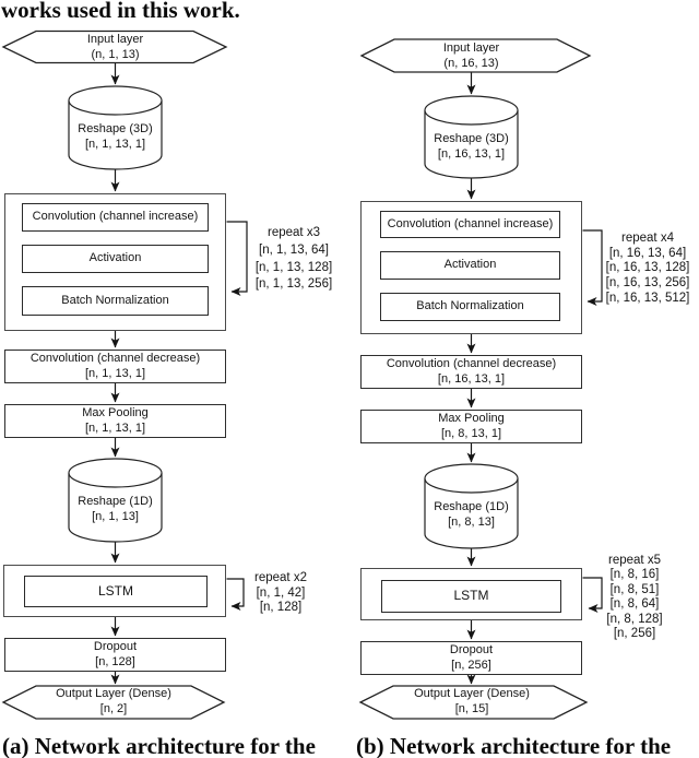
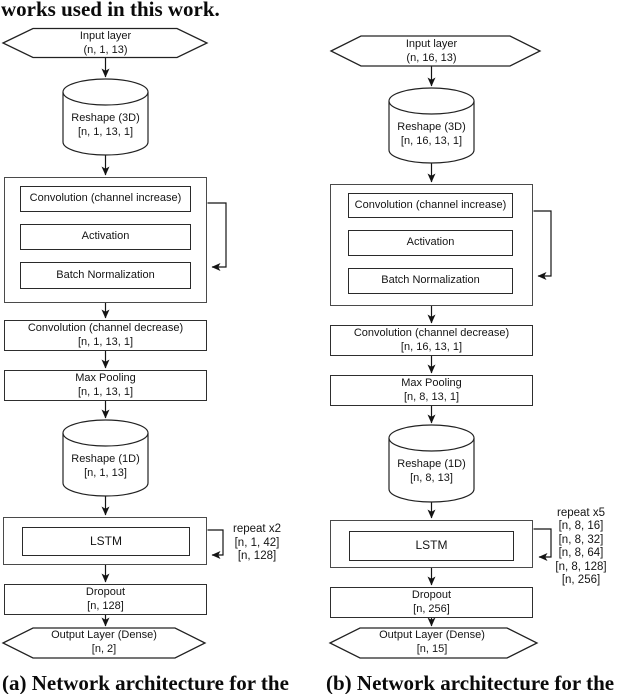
  works used in this work.
  Input layer
  (n, 1, 13)
  Reshape (3D)
  [n, 1, 13, 1]
  Convolution (channel increase)
  Activation
  Batch Normalization
- repeat x3
- [n, 1, 13, 64]
- [n, 1, 13, 128]
- [n, 1, 13, 256]
  Convolution (channel decrease)
  [n, 1, 13, 1]
  Max Pooling
  [n, 1, 13, 1]
  Reshape (1D)
  [n, 1, 13]
  LSTM
  repeat x2
  [n, 1, 42]
  [n, 128]
  Dropout
  [n, 128]
  Output Layer (Dense)
  [n, 2]
  Input layer
  (n, 16, 13)
  Reshape (3D)
  [n, 16, 13, 1]
  Convolution (channel increase)
  Activation
  Batch Normalization
- repeat x4
- [n, 16, 13, 64]
- [n, 16, 13, 128]
- [n, 16, 13, 256]
- [n, 16, 13, 512]
  Convolution (channel decrease)
  [n, 16, 13, 1]
  Max Pooling
  [n, 8, 13, 1]
  Reshape (1D)
  [n, 8, 13]
  LSTM
  repeat x5
  [n, 8, 16]
- [n, 8, 51]
+ [n, 8, 32]
  [n, 8, 64]
  [n, 8, 128]
  [n, 256]
  Dropout
  [n, 256]
  Output Layer (Dense)
  [n, 15]
  (a) Network architecture for the
  (b) Network architecture for the
